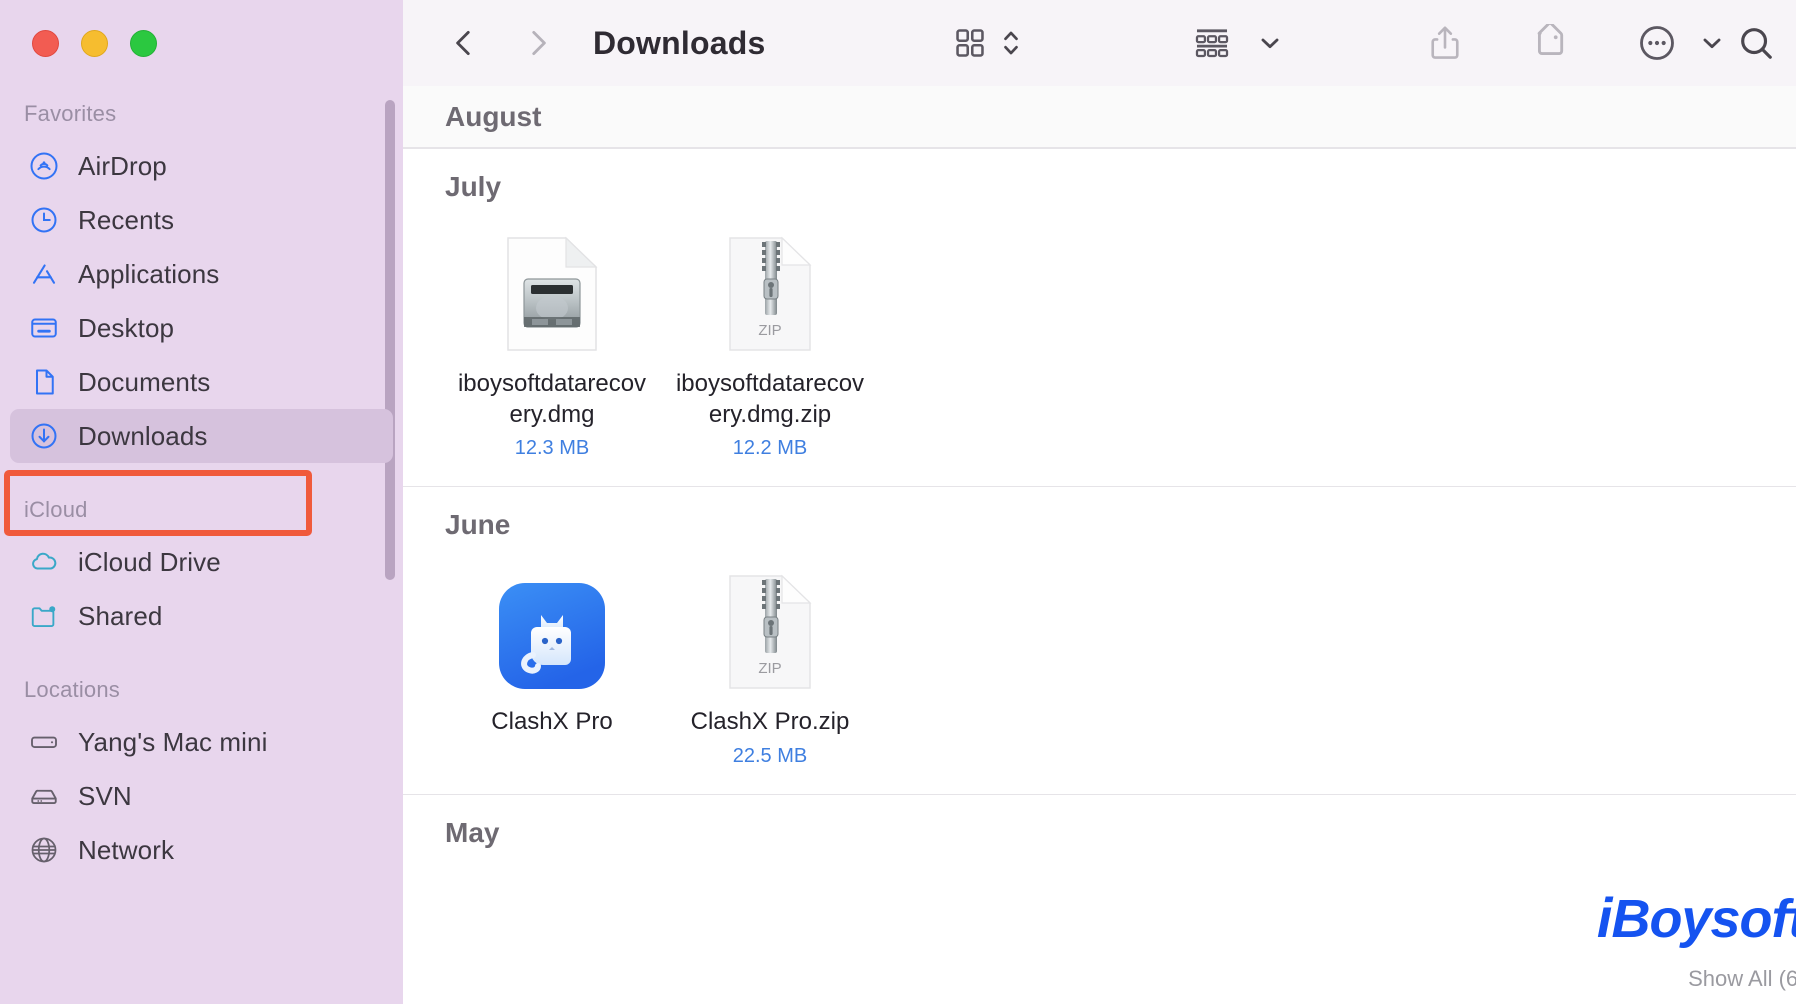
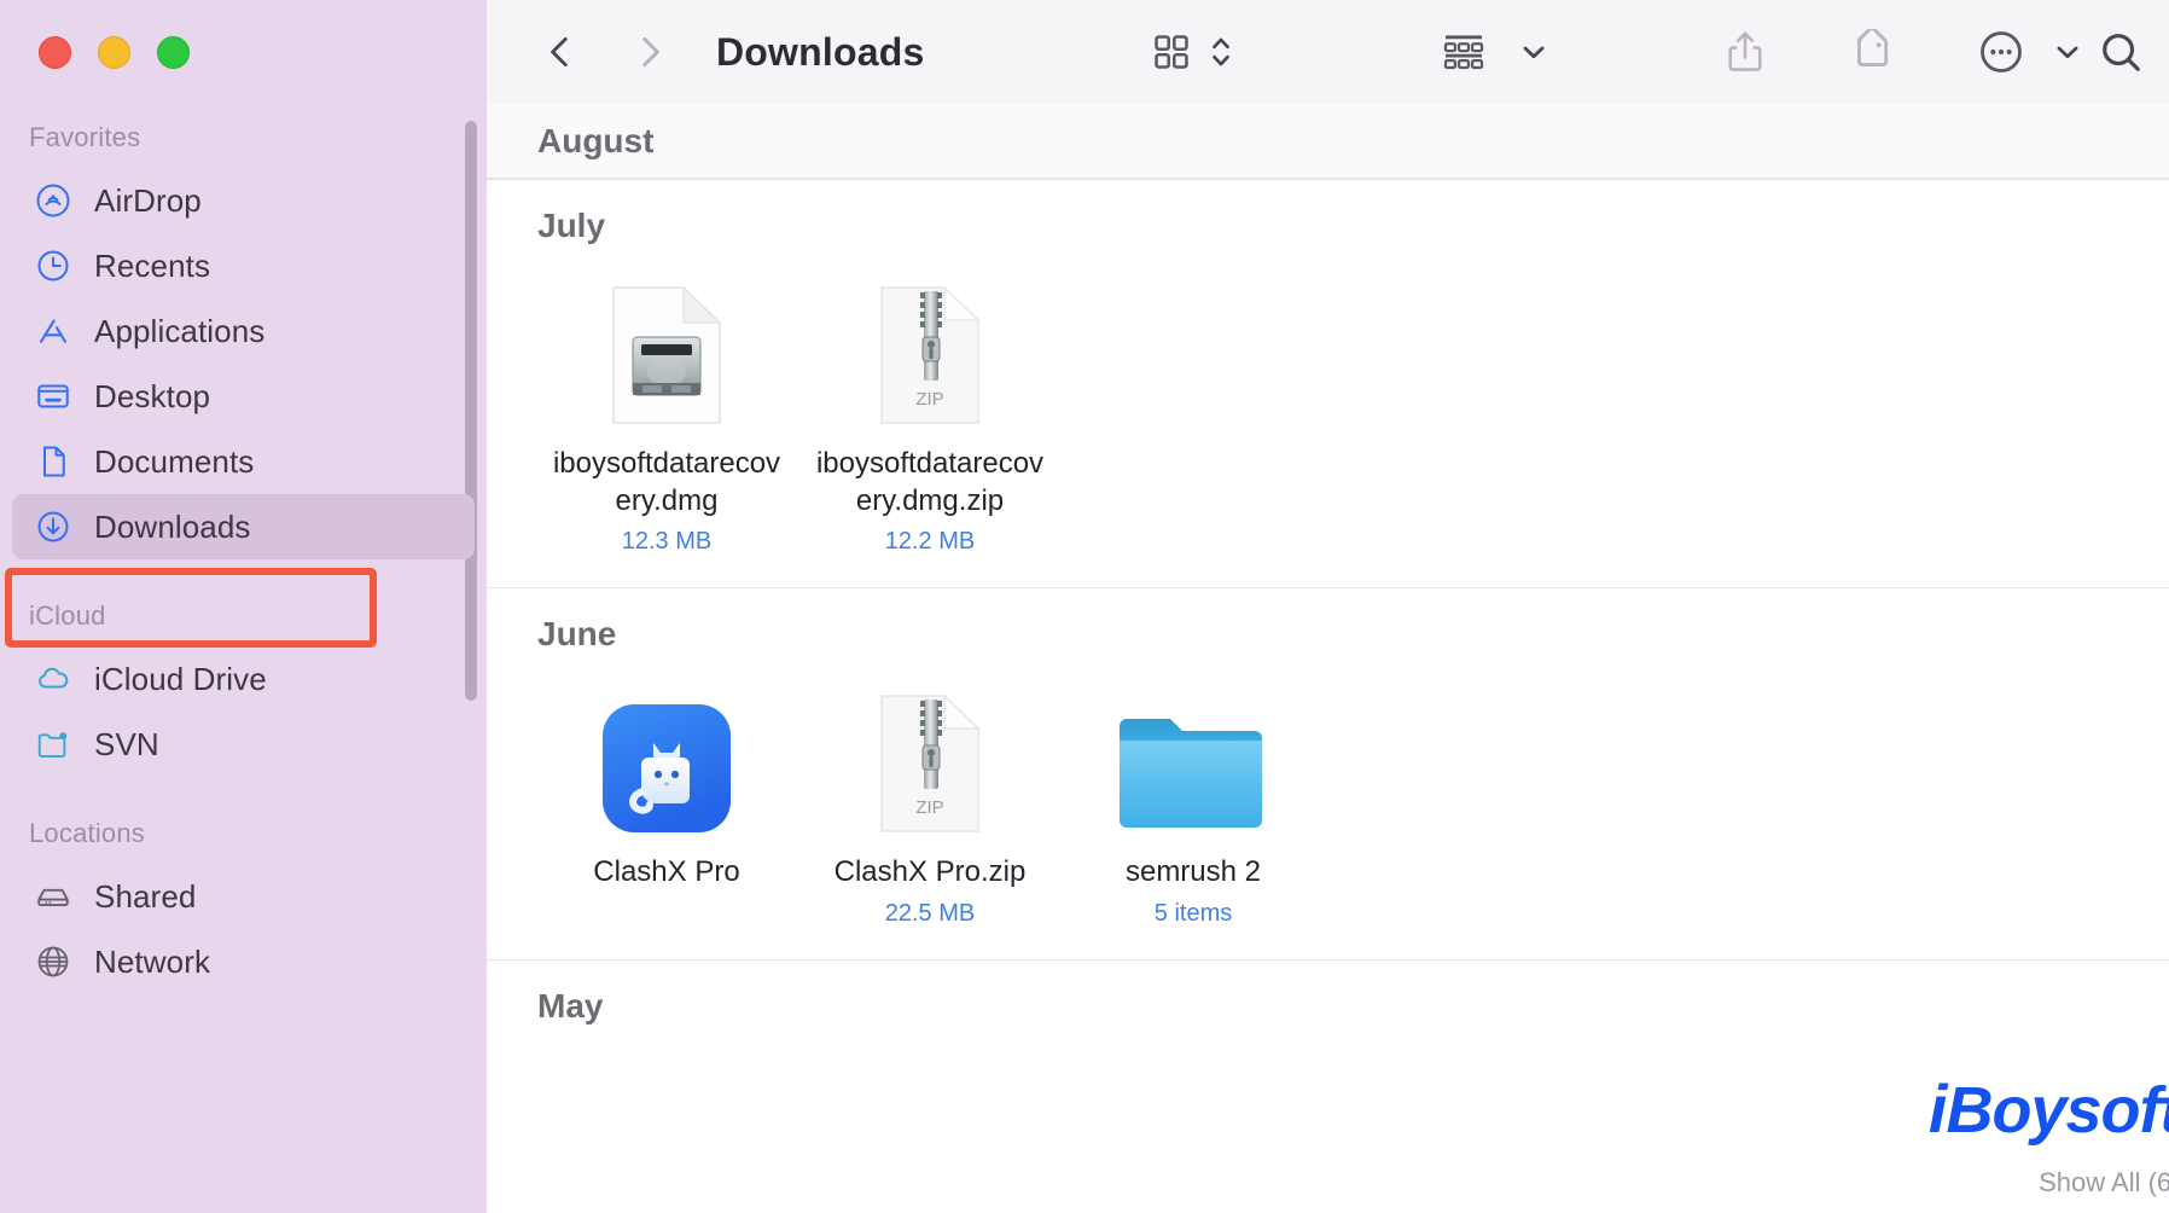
  Favorites
  AirDrop
  Recents
  Applications
  Desktop
  Documents
  Downloads
  iCloud
  iCloud Drive
- Shared
+ SVN
  Locations
- Yang's Mac mini
- SVN
+ Shared
  Network
  Downloads
  August
  July
  iboysoftdatarecovery.dmg
  12.3 MB
  ZIP
  iboysoftdatarecovery.dmg.zip
  12.2 MB
  June
  ClashX Pro
  ZIP
  ClashX Pro.zip
  22.5 MB
+ semrush 2
+ 5 items
  May
  i
  Boysof
  Show All (6
